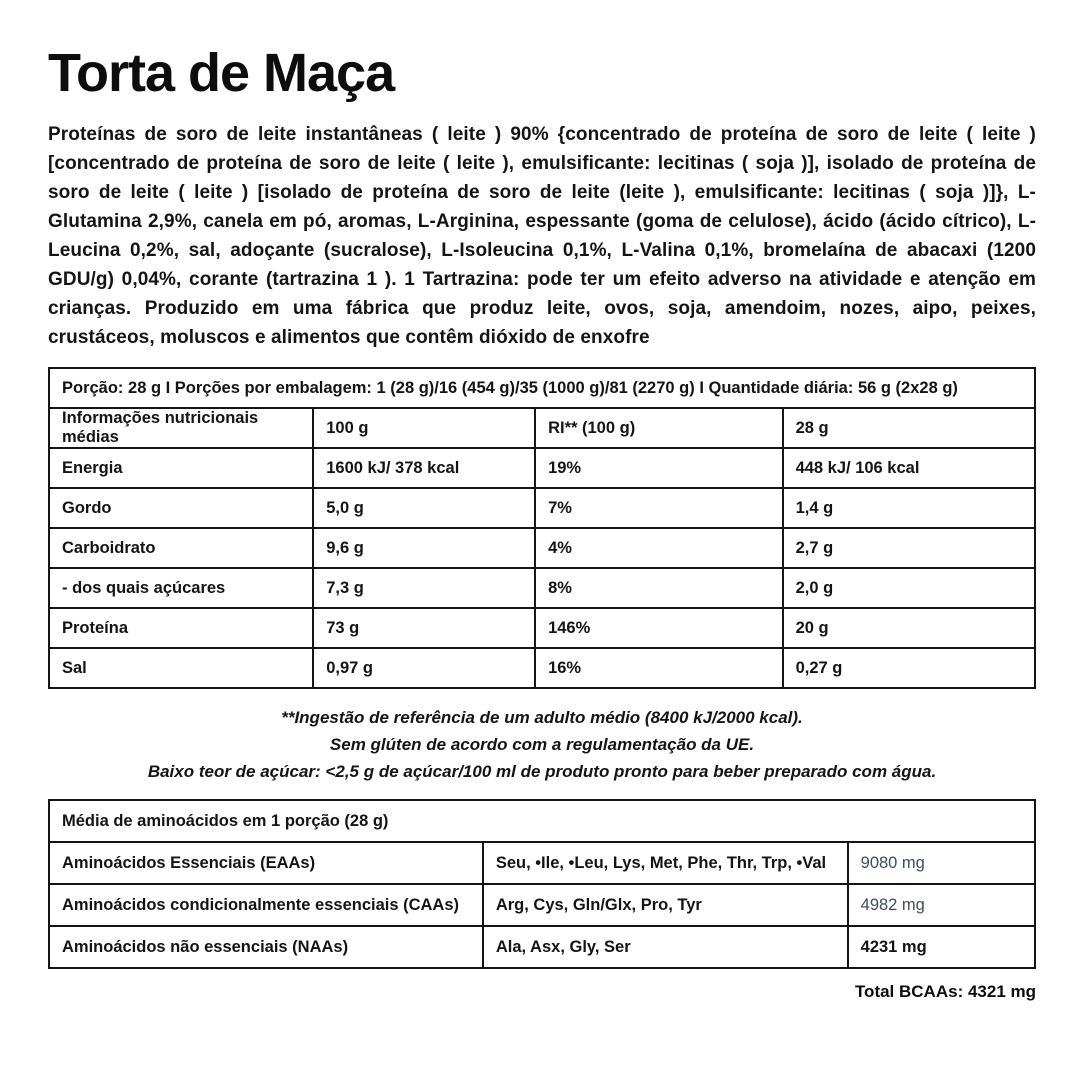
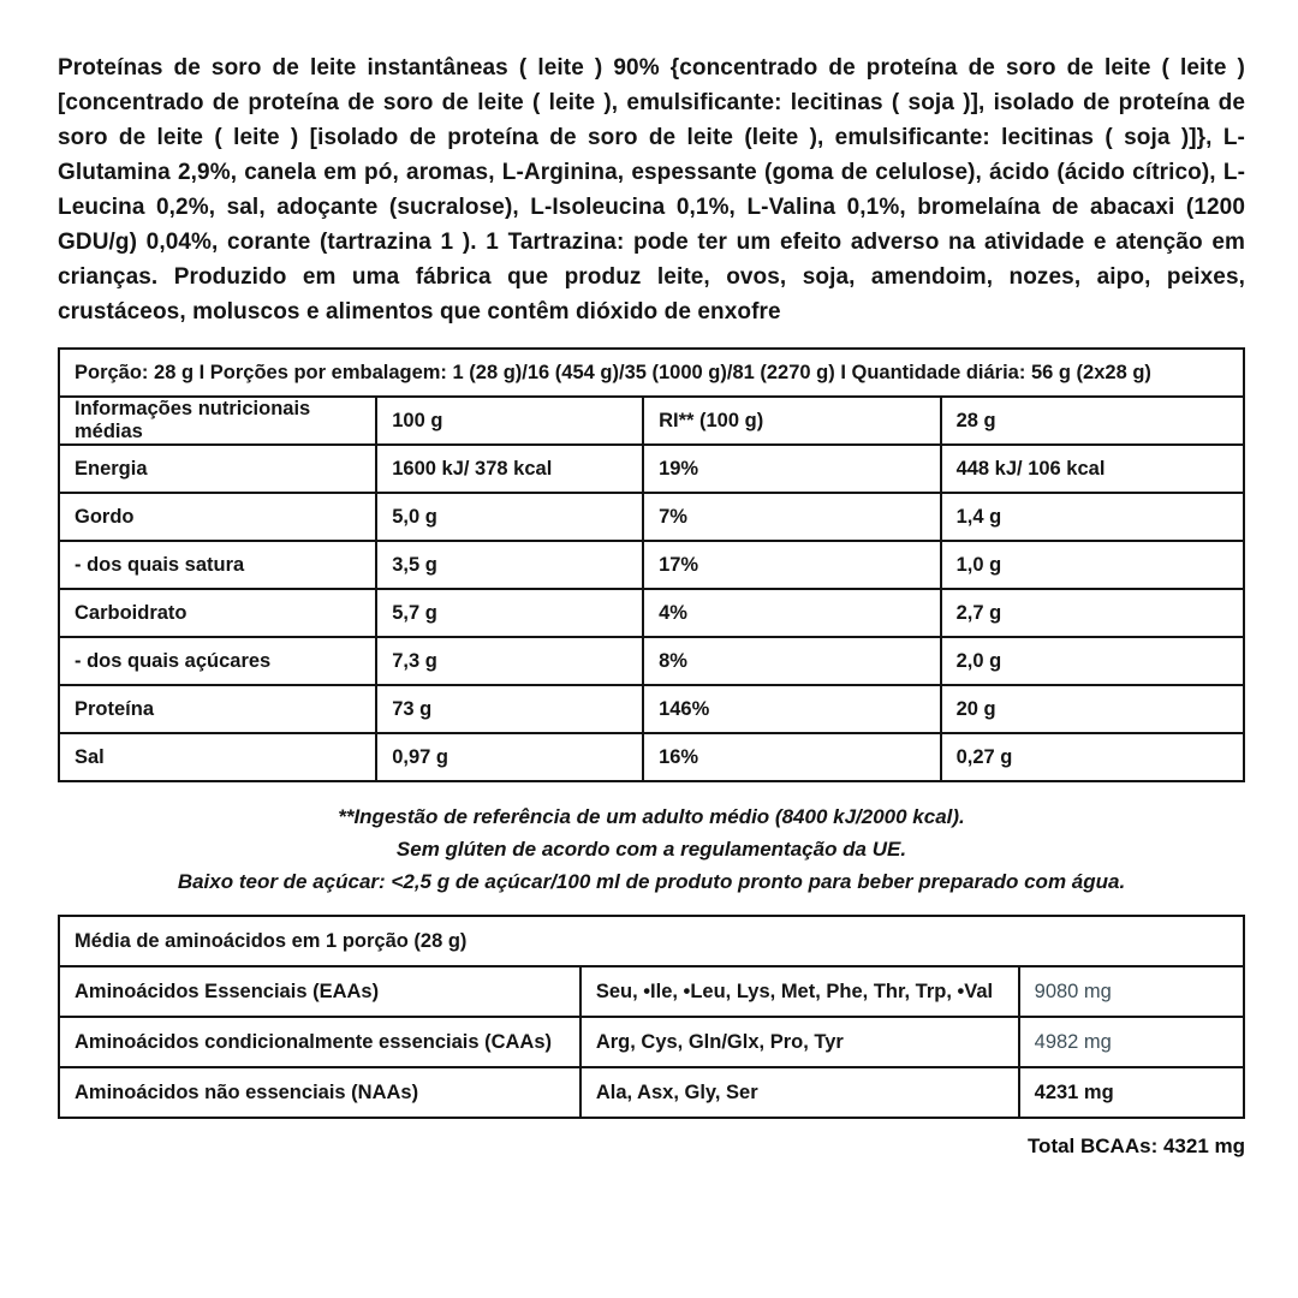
- Torta de Maça
  Proteínas de soro de leite instantâneas ( leite ) 90% {concentrado de proteína de soro de leite ( leite ) [concentrado de proteína de soro de leite ( leite ), emulsificante: lecitinas ( soja )], isolado de proteína de soro de leite ( leite ) [isolado de proteína de soro de leite (leite ), emulsificante: lecitinas ( soja )]}, L-Glutamina 2,9%, canela em pó, aromas, L-Arginina, espessante (goma de celulose), ácido (ácido cítrico), L-Leucina 0,2%, sal, adoçante (sucralose), L-Isoleucina 0,1%, L-Valina 0,1%, bromelaína de abacaxi (1200 GDU/g) 0,04%, corante (tartrazina 1 ). 1 Tartrazina: pode ter um efeito adverso na atividade e atenção em crianças. Produzido em uma fábrica que produz leite, ovos, soja, amendoim, nozes, aipo, peixes, crustáceos, moluscos e alimentos que contêm dióxido de enxofre
  Porção: 28 g I Porções por embalagem: 1 (28 g)/16 (454 g)/35 (1000 g)/81 (2270 g) I Quantidade diária: 56 g (2x28 g)
  Informações nutricionais médias	100 g	RI** (100 g)	28 g
  Energia	1600 kJ/ 378 kcal	19%	448 kJ/ 106 kcal
  Gordo	5,0 g	7%	1,4 g
+ - dos quais satura	3,5 g	17%	1,0 g
- Carboidrato	9,6 g	4%	2,7 g
+ Carboidrato	5,7 g	4%	2,7 g
  - dos quais açúcares	7,3 g	8%	2,0 g
  Proteína	73 g	146%	20 g
  Sal	0,97 g	16%	0,27 g
  **Ingestão de referência de um adulto médio (8400 kJ/2000 kcal).
  Sem glúten de acordo com a regulamentação da UE.
  Baixo teor de açúcar: <2,5 g de açúcar/100 ml de produto pronto para beber preparado com água.
  Média de aminoácidos em 1 porção (28 g)
  Aminoácidos Essenciais (EAAs)	Seu, •Ile, •Leu, Lys, Met, Phe, Thr, Trp, •Val	9080 mg
  Aminoácidos condicionalmente essenciais (CAAs)	Arg, Cys, Gln/Glx, Pro, Tyr	4982 mg
  Aminoácidos não essenciais (NAAs)	Ala, Asx, Gly, Ser	4231 mg
  Total BCAAs: 4321 mg
